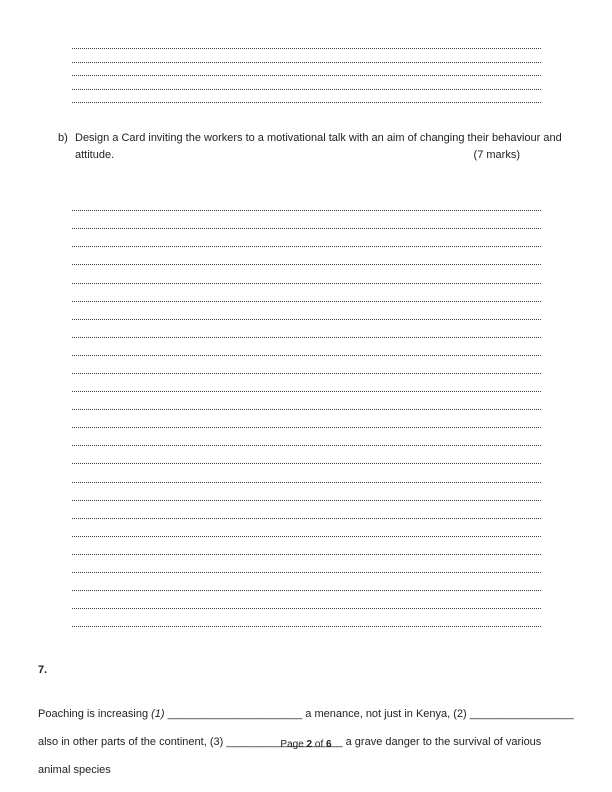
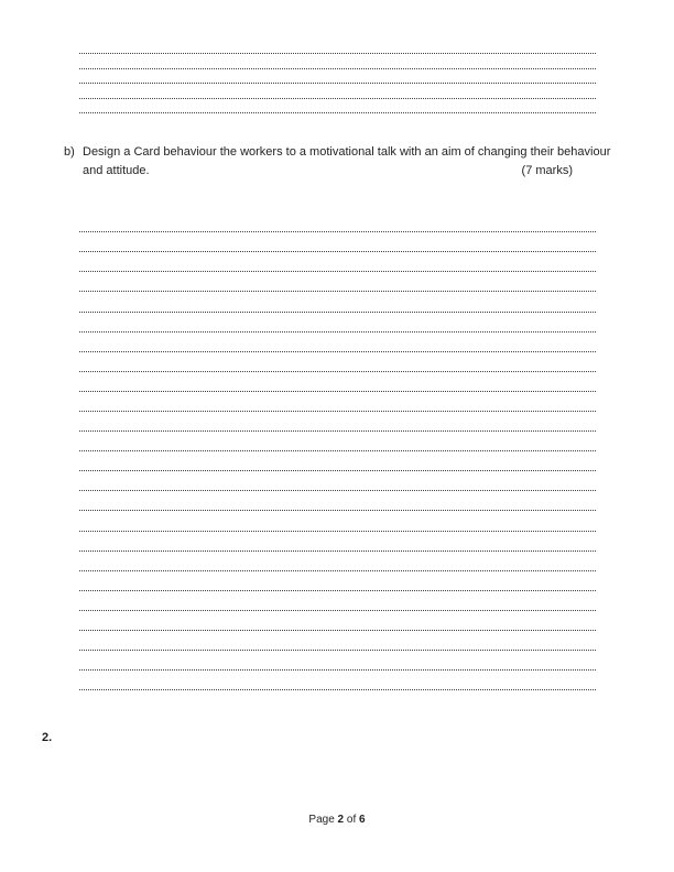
  b)
- Design a Card inviting the workers to a motivational talk with an aim of changing their behaviour and attitude.
+ Design a Card behaviour the workers to a motivational talk with an aim of changing their behaviour and attitude.
  (7 marks)
- 7.
+ 2.
- Poaching is increasing (1) ______________________ a menance, not just in Kenya, (2) _________________ also in other parts of the continent, (3) ___________________ a grave danger to the survival of various animal species
  Page 2 of 6
